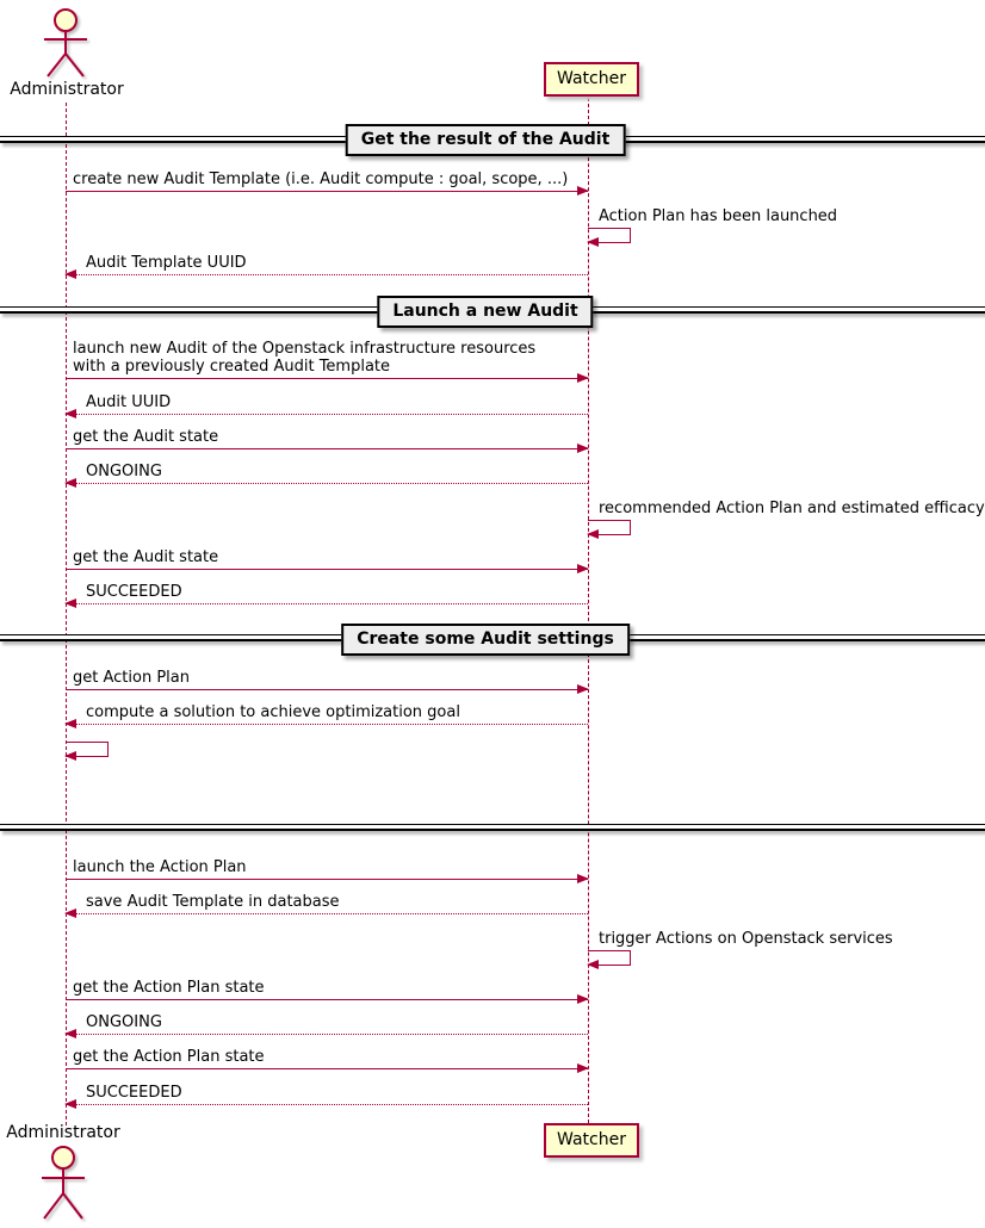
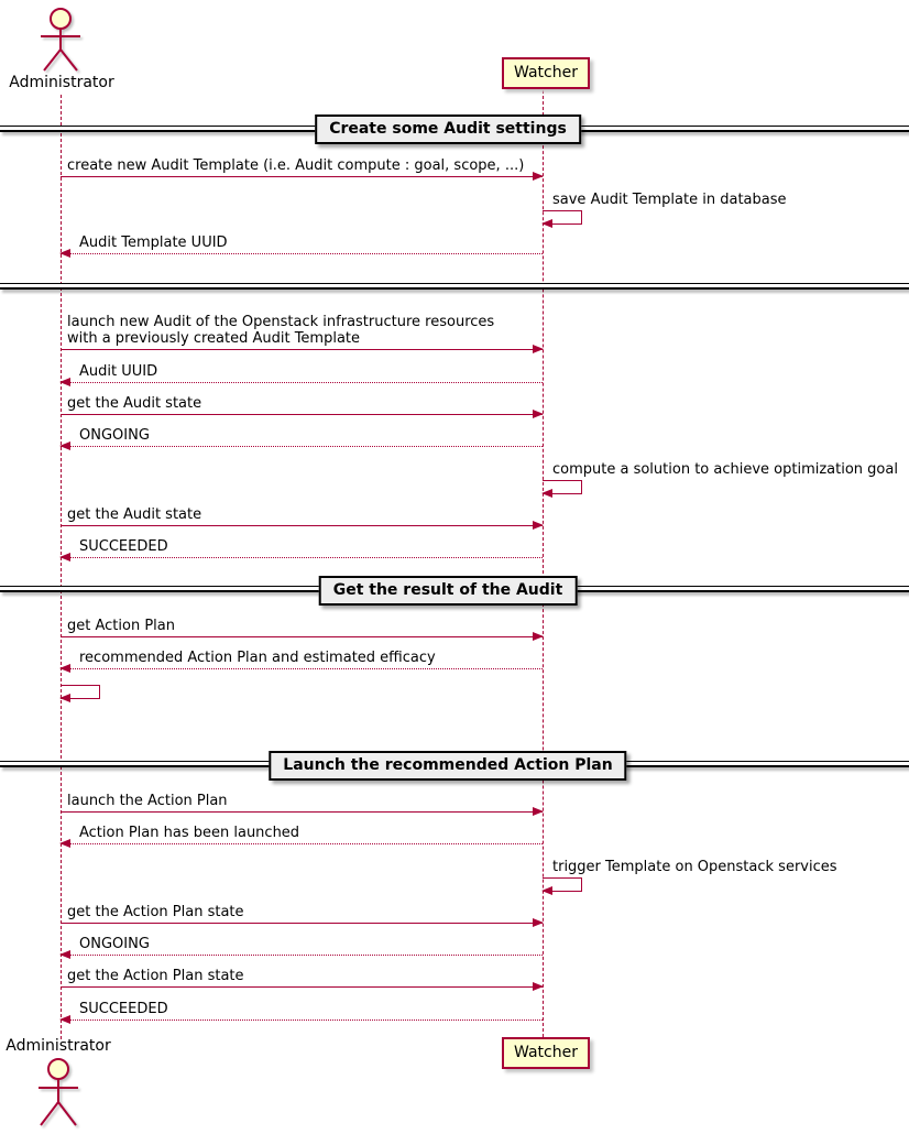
  create new Audit Template (i.e. Audit compute : goal, scope, ...)
- Action Plan has been launched
+ save Audit Template in database
  Audit Template UUID
  launch new Audit of the Openstack infrastructure resources
  with a previously created Audit Template
  Audit UUID
  get the Audit state
  ONGOING
- recommended Action Plan and estimated efficacy
+ compute a solution to achieve optimization goal
  get the Audit state
  SUCCEEDED
  get Action Plan
- compute a solution to achieve optimization goal
+ recommended Action Plan and estimated efficacy
  launch the Action Plan
- save Audit Template in database
+ Action Plan has been launched
- trigger Actions on Openstack services
+ trigger Template on Openstack services
  get the Action Plan state
  ONGOING
  get the Action Plan state
  SUCCEEDED
- Get the result of the Audit
+ Create some Audit settings
- Launch a new Audit
- Create some Audit settings
+ Get the result of the Audit
+ Launch the recommended Action Plan
  Administrator
  Watcher
  Administrator
  Watcher
